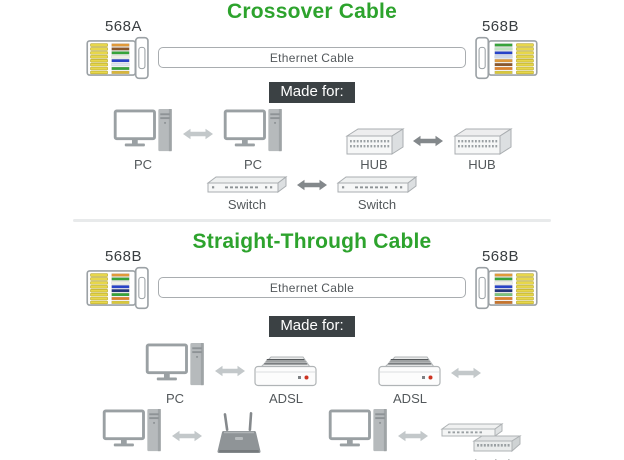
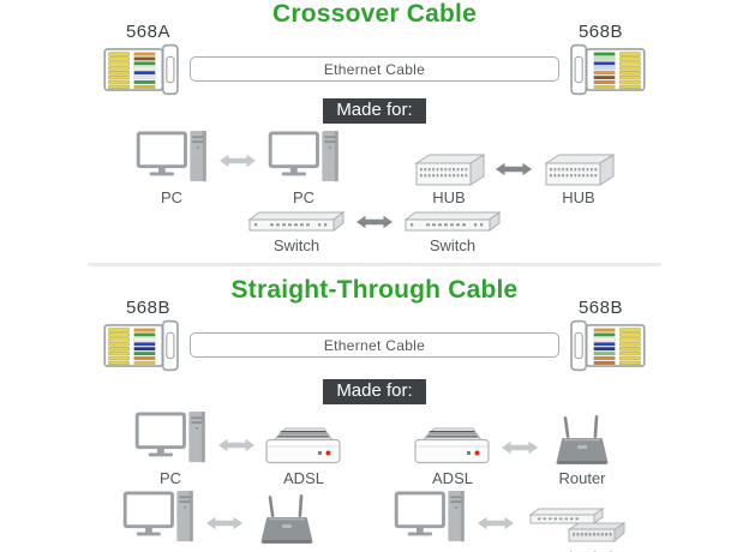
  Crossover Cable
  568A
  Ethernet Cable
  568B
  Made for:
  PC
  PC
  HUB
  HUB
  Switch
  Switch
  Straight-Through Cable
  568B
  Ethernet Cable
  568B
  Made for:
  PC
  ADSL
  ADSL
+ Router
